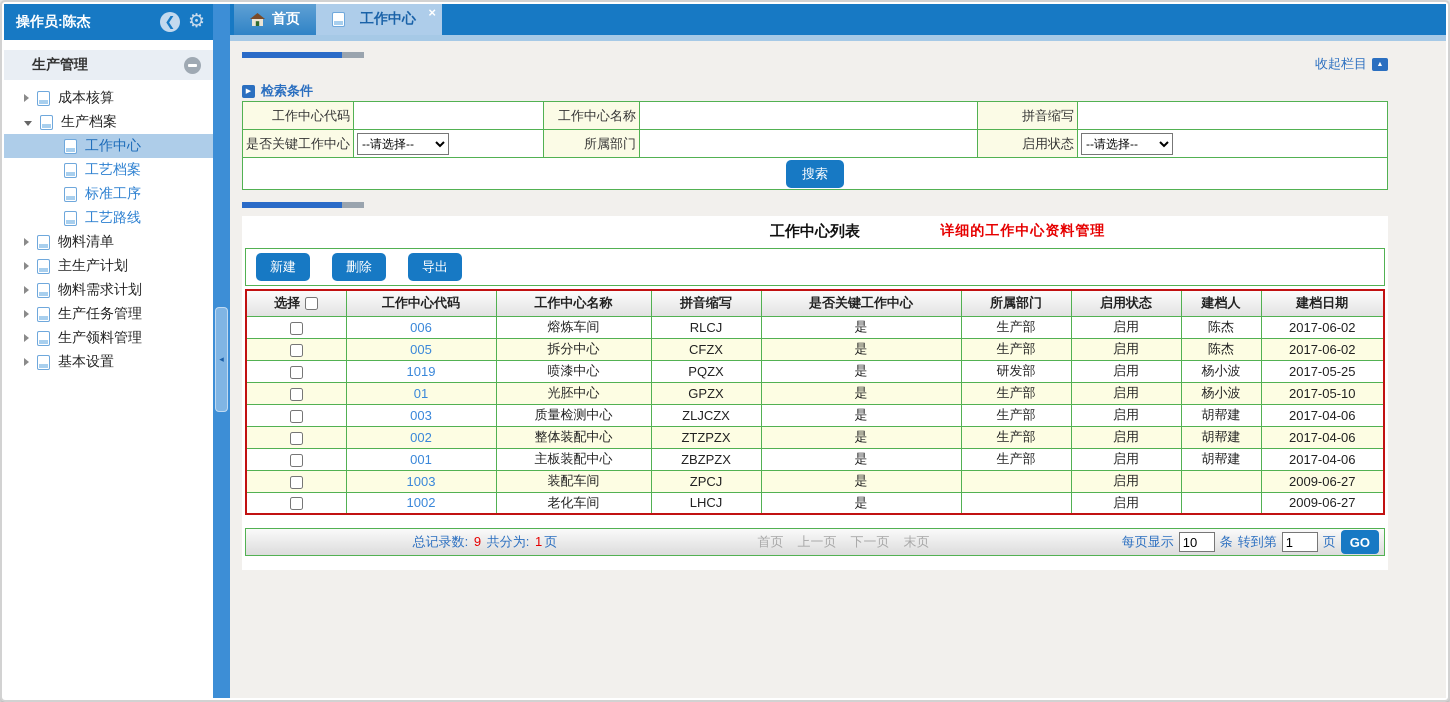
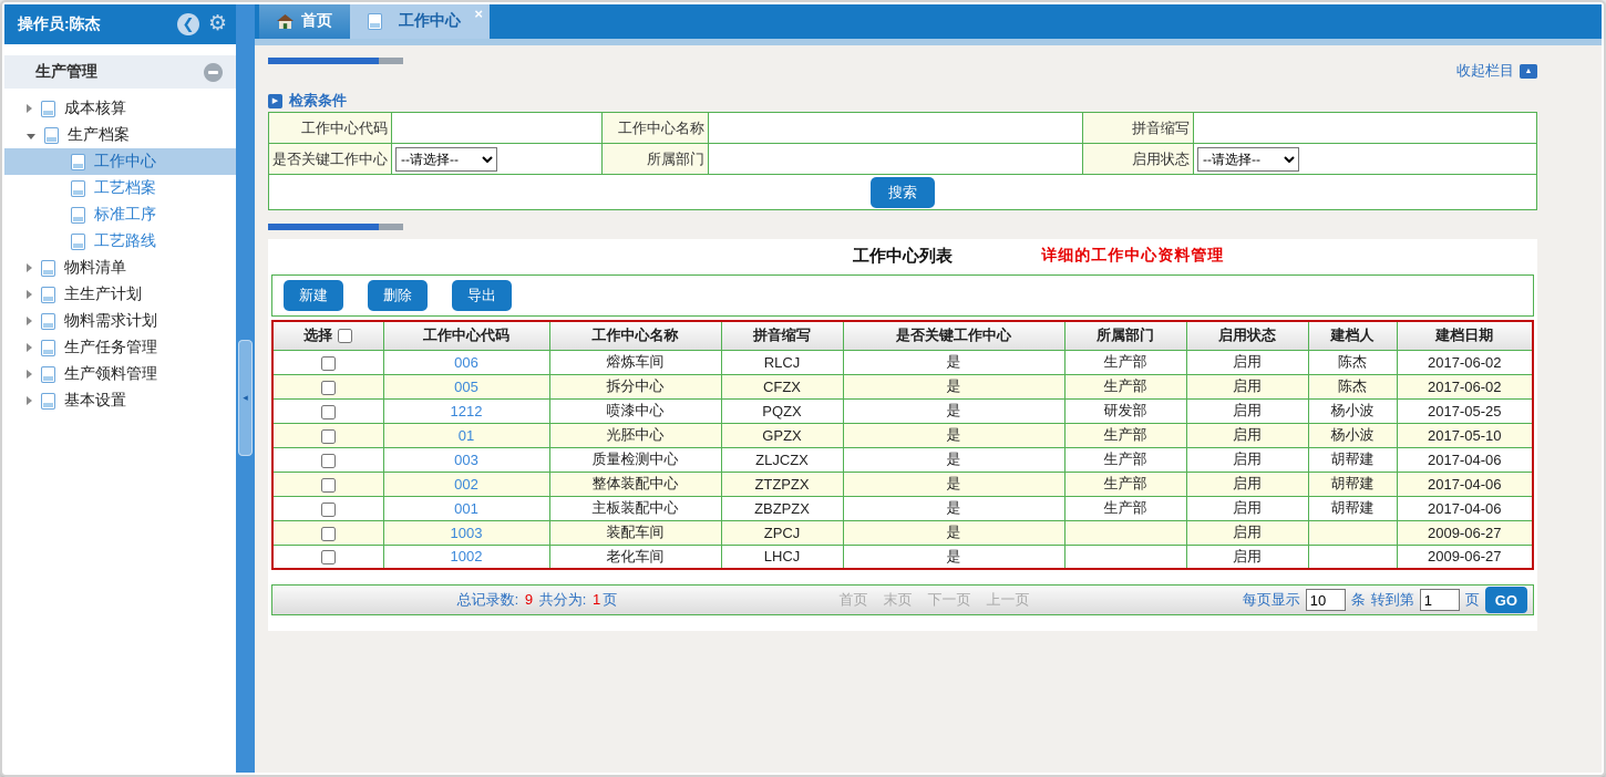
  操作员:陈杰
  ❮
  ⚙
  生产管理
  成本核算
  生产档案
  工作中心
  工艺档案
  标准工序
  工艺路线
  物料清单
  主生产计划
  物料需求计划
  生产任务管理
  生产领料管理
  基本设置
  ◂
  首页
  工作中心
  ×
  收起栏目
  检索条件
  工作中心代码		工作中心名称		拼音缩写
  是否关键工作中心	--请选择--	所属部门		启用状态	--请选择--
  搜索
  工作中心列表
  详细的工作中心资料管理
  新建
  删除
  导出
  选择	工作中心代码	工作中心名称	拼音缩写	是否关键工作中心	所属部门	启用状态	建档人	建档日期
  	006	熔炼车间	RLCJ	是	生产部	启用	陈杰	2017-06-02
  	005	拆分中心	CFZX	是	生产部	启用	陈杰	2017-06-02
- 	1019	喷漆中心	PQZX	是	研发部	启用	杨小波	2017-05-25
+ 	1212	喷漆中心	PQZX	是	研发部	启用	杨小波	2017-05-25
  	01	光胚中心	GPZX	是	生产部	启用	杨小波	2017-05-10
  	003	质量检测中心	ZLJCZX	是	生产部	启用	胡帮建	2017-04-06
  	002	整体装配中心	ZTZPZX	是	生产部	启用	胡帮建	2017-04-06
  	001	主板装配中心	ZBZPZX	是	生产部	启用	胡帮建	2017-04-06
  	1003	装配车间	ZPCJ	是		启用		2009-06-27
  	1002	老化车间	LHCJ	是		启用		2009-06-27
  总记录数: 9 共分为: 1 页
  首页
- 上一页
+ 末页
  下一页
- 末页
+ 上一页
  每页显示
  10
  条
  转到第
  1
  页
  GO
